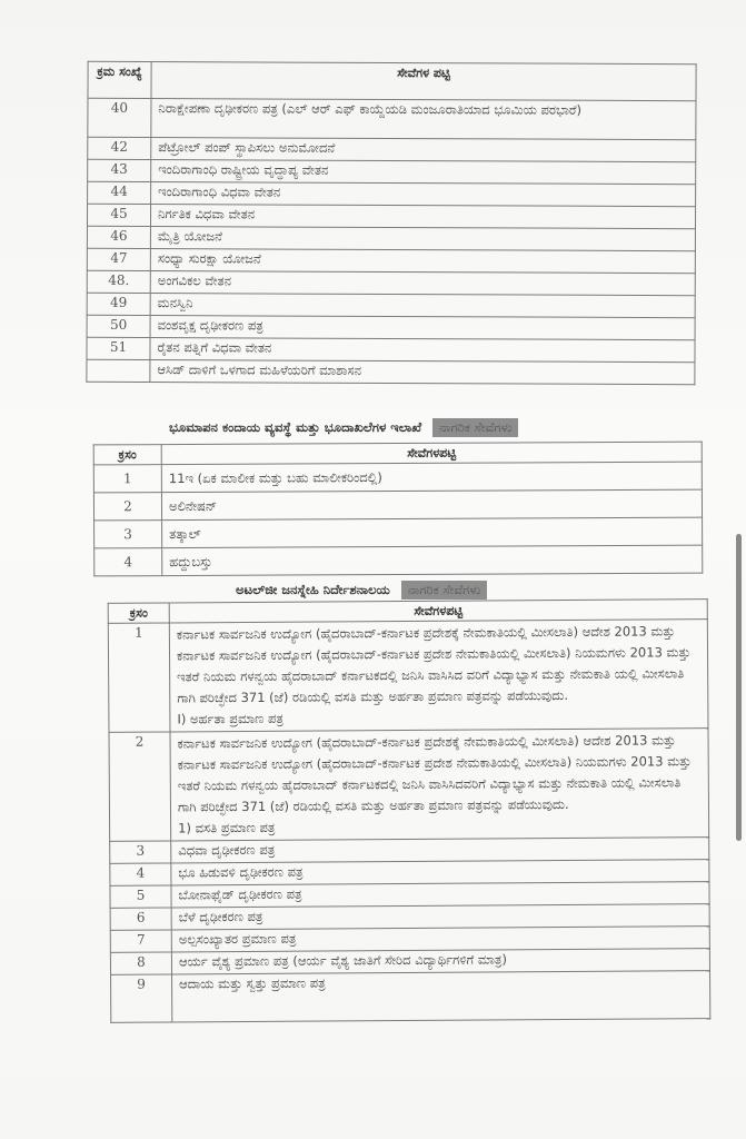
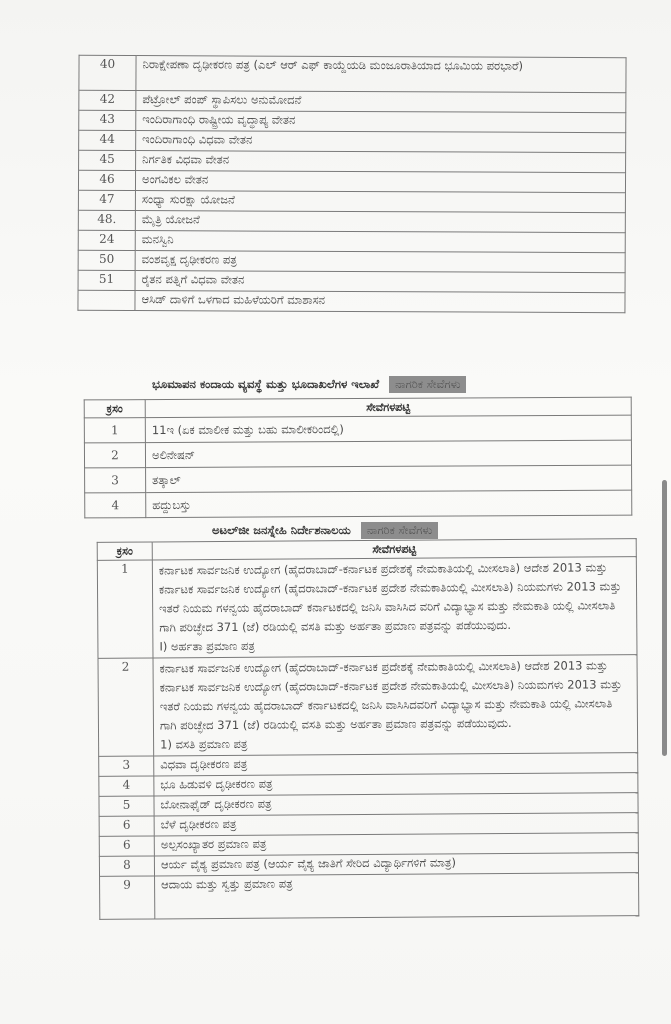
- ಕ್ರಮ ಸಂಖ್ಯೆ	ಸೇವೆಗಳ ಪಟ್ಟಿ
  40	ನಿರಾಕ್ಷೇಪಣಾ ದೃಢೀಕರಣ ಪತ್ರ (ಎಲ್ ಆರ್ ಎಫ್ ಕಾಯ್ದೆಯಡಿ ಮಂಜೂರಾತಿಯಾದ ಭೂಮಿಯ ಪರಭಾರೆ)
  42	ಪೆಟ್ರೋಲ್ ಪಂಪ್ ಸ್ಥಾಪಿಸಲು ಅನುಮೋದನೆ
  43	ಇಂದಿರಾಗಾಂಧಿ ರಾಷ್ಟ್ರೀಯ ವೃದ್ಧಾಪ್ಯ ವೇತನ
  44	ಇಂದಿರಾಗಾಂಧಿ ವಿಧವಾ ವೇತನ
  45	ನಿರ್ಗತಿಕ ವಿಧವಾ ವೇತನ
- 46	ಮೈತ್ರಿ ಯೋಜನೆ
+ 46	ಅಂಗವಿಕಲ ವೇತನ
  47	ಸಂಧ್ಯಾ ಸುರಕ್ಷಾ ಯೋಜನೆ
- 48.	ಅಂಗವಿಕಲ ವೇತನ
+ 48.	ಮೈತ್ರಿ ಯೋಜನೆ
- 49	ಮನಸ್ವಿನಿ
+ 24	ಮನಸ್ವಿನಿ
  50	ವಂಶವೃಕ್ಷ ದೃಢೀಕರಣ ಪತ್ರ
  51	ರೈತನ ಪತ್ನಿಗೆ ವಿಧವಾ ವೇತನ
  	ಆಸಿಡ್ ದಾಳಿಗೆ ಒಳಗಾದ ಮಹಿಳೆಯರಿಗೆ ಮಾಶಾಸನ
  ಭೂಮಾಪನ ಕಂದಾಯ ವ್ಯವಸ್ಥೆ ಮತ್ತು ಭೂದಾಖಲೆಗಳ ಇಲಾಖೆ ನಾಗರಿಕ ಸೇವೆಗಳು
  ಕ್ರಸಂ	ಸೇವೆಗಳಪಟ್ಟಿ
  1	11ಇ (ಏಕ ಮಾಲೀಕ ಮತ್ತು ಬಹು ಮಾಲೀಕರಿಂದಲ್ಲಿ)
  2	ಅಲಿನೇಷನ್
  3	ತತ್ಕಾಲ್
  4	ಹದ್ದುಬಸ್ತು
  ಅಟಲ್‌ಜೀ ಜನಸ್ನೇಹಿ ನಿರ್ದೇಶನಾಲಯ ನಾಗರಿಕ ಸೇವೆಗಳು
  ಕ್ರಸಂ	ಸೇವೆಗಳಪಟ್ಟಿ
  1	ಕರ್ನಾಟಕ ಸಾರ್ವಜನಿಕ ಉದ್ಯೋಗ (ಹೈದರಾಬಾದ್-ಕರ್ನಾಟಕ ಪ್ರದೇಶಕ್ಕೆ ನೇಮಕಾತಿಯಲ್ಲಿ ಮೀಸಲಾತಿ) ಆದೇಶ 2013 ಮತ್ತು ಕರ್ನಾಟಕ ಸಾರ್ವಜನಿಕ ಉದ್ಯೋಗ (ಹೈದರಾಬಾದ್-ಕರ್ನಾಟಕ ಪ್ರದೇಶ ನೇಮಕಾತಿಯಲ್ಲಿ ಮೀಸಲಾತಿ) ನಿಯಮಗಳು 2013 ಮತ್ತು ಇತರೆ ನಿಯಮ ಗಳನ್ವಯ ಹೈದರಾಬಾದ್ ಕರ್ನಾಟಕದಲ್ಲಿ ಜನಿಸಿ ವಾಸಿಸಿದ ವರಿಗೆ ವಿದ್ಯಾಭ್ಯಾಸ ಮತ್ತು ನೇಮಕಾತಿ ಯಲ್ಲಿ ಮೀಸಲಾತಿ ಗಾಗಿ ಪರಿಚ್ಛೇದ 371 (ಜೆ) ರಡಿಯಲ್ಲಿ ವಸತಿ ಮತ್ತು ಅರ್ಹತಾ ಪ್ರಮಾಣ ಪತ್ರವನ್ನು ಪಡೆಯುವುದು. I) ಅರ್ಹತಾ ಪ್ರಮಾಣ ಪತ್ರ
  2	ಕರ್ನಾಟಕ ಸಾರ್ವಜನಿಕ ಉದ್ಯೋಗ (ಹೈದರಾಬಾದ್-ಕರ್ನಾಟಕ ಪ್ರದೇಶಕ್ಕೆ ನೇಮಕಾತಿಯಲ್ಲಿ ಮೀಸಲಾತಿ) ಆದೇಶ 2013 ಮತ್ತು ಕರ್ನಾಟಕ ಸಾರ್ವಜನಿಕ ಉದ್ಯೋಗ (ಹೈದರಾಬಾದ್-ಕರ್ನಾಟಕ ಪ್ರದೇಶ ನೇಮಕಾತಿಯಲ್ಲಿ ಮೀಸಲಾತಿ) ನಿಯಮಗಳು 2013 ಮತ್ತು ಇತರೆ ನಿಯಮ ಗಳನ್ವಯ ಹೈದರಾಬಾದ್ ಕರ್ನಾಟಕದಲ್ಲಿ ಜನಿಸಿ ವಾಸಿಸಿದವರಿಗೆ ವಿದ್ಯಾಭ್ಯಾಸ ಮತ್ತು ನೇಮಕಾತಿ ಯಲ್ಲಿ ಮೀಸಲಾತಿ ಗಾಗಿ ಪರಿಚ್ಛೇದ 371 (ಜೆ) ರಡಿಯಲ್ಲಿ ವಸತಿ ಮತ್ತು ಅರ್ಹತಾ ಪ್ರಮಾಣ ಪತ್ರವನ್ನು ಪಡೆಯುವುದು. 1) ವಸತಿ ಪ್ರಮಾಣ ಪತ್ರ
  3	ವಿಧವಾ ದೃಢೀಕರಣ ಪತ್ರ
  4	ಭೂ ಹಿಡುವಳಿ ದೃಢೀಕರಣ ಪತ್ರ
  5	ಬೋನಾಫೈಡ್ ದೃಢೀಕರಣ ಪತ್ರ
  6	ಬೆಳೆ ದೃಢೀಕರಣ ಪತ್ರ
- 7	ಅಲ್ಪಸಂಖ್ಯಾತರ ಪ್ರಮಾಣ ಪತ್ರ
+ 6	ಅಲ್ಪಸಂಖ್ಯಾತರ ಪ್ರಮಾಣ ಪತ್ರ
  8	ಆರ್ಯ ವೈಶ್ಯ ಪ್ರಮಾಣ ಪತ್ರ (ಆರ್ಯ ವೈಶ್ಯ ಜಾತಿಗೆ ಸೇರಿದ ವಿದ್ಯಾರ್ಥಿಗಳಿಗೆ ಮಾತ್ರ)
  9	ಆದಾಯ ಮತ್ತು ಸ್ವತ್ತು ಪ್ರಮಾಣ ಪತ್ರ
